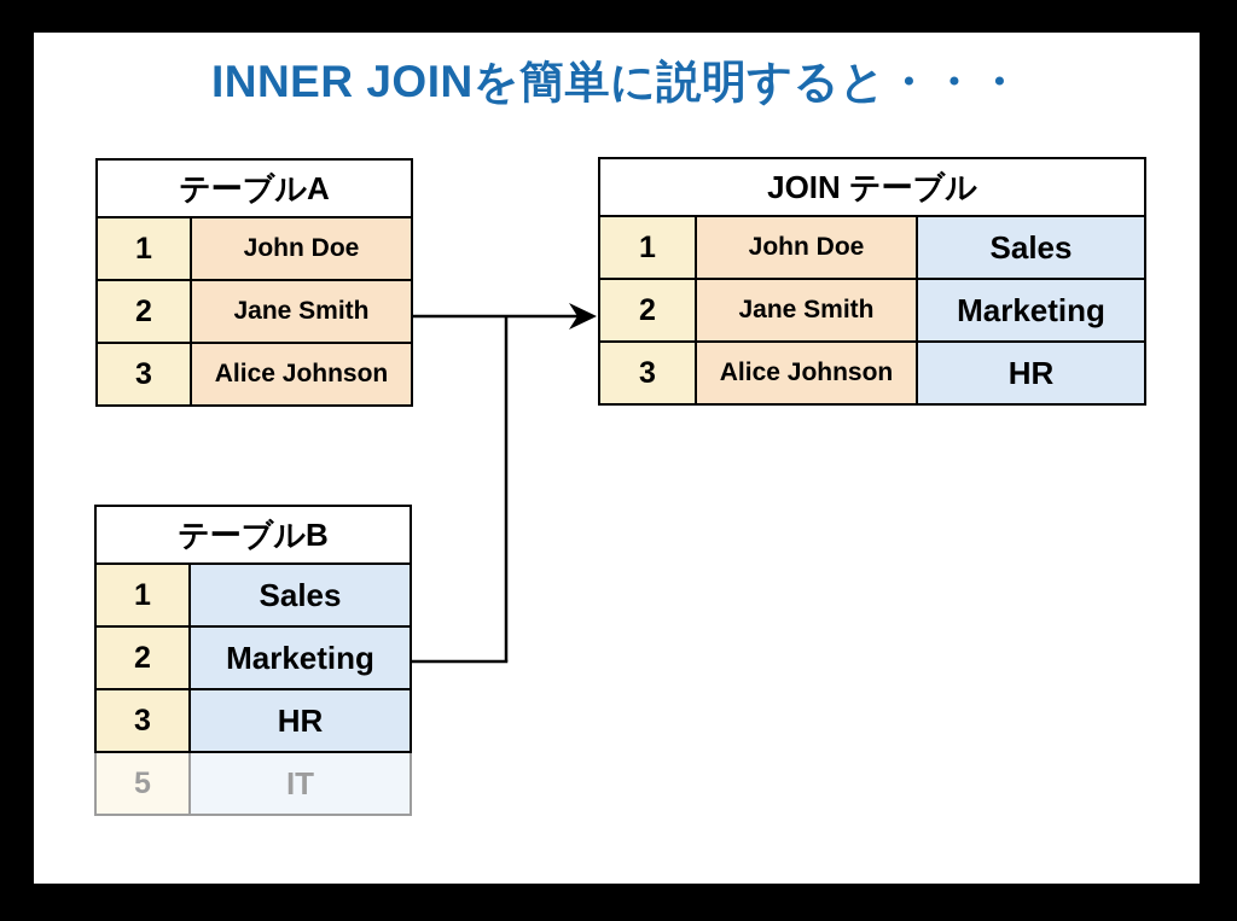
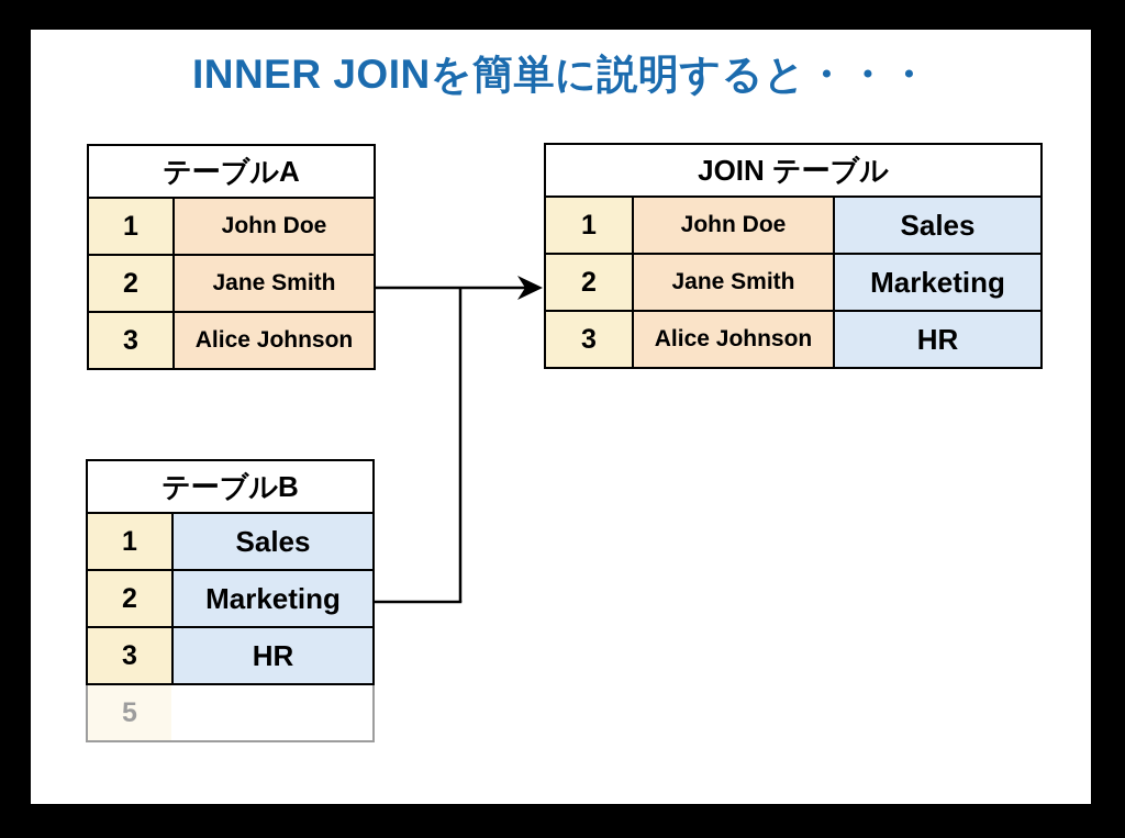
  INNER JOINを簡単に説明すると・・・
  テーブルA
  1
  John Doe
  2
  Jane Smith
  3
  Alice Johnson
  テーブルB
  1
  Sales
  2
  Marketing
  3
  HR
  5
- IT
  JOIN テーブル
  1
  John Doe
  Sales
  2
  Jane Smith
  Marketing
  3
  Alice Johnson
  HR
